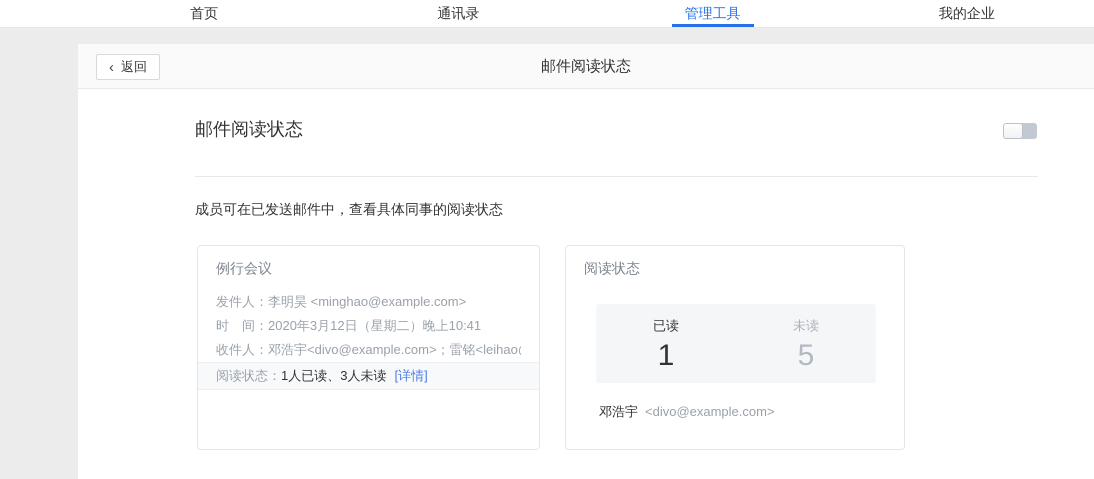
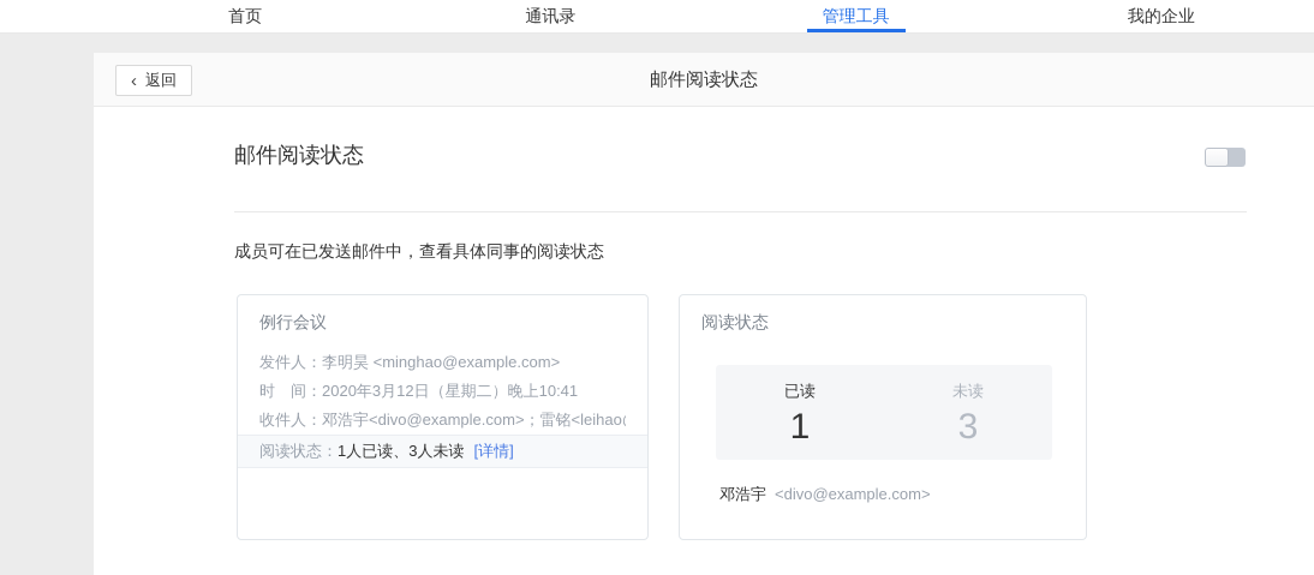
  首页
  通讯录
  管理工具
  我的企业
  ‹
  返回
  邮件阅读状态
  邮件阅读状态
  成员可在已发送邮件中，查看具体同事的阅读状态
  例行会议
  发件人：李明昊 <minghao@example.com>
  时 间：2020年3月12日（星期二）晚上10:41
  收件人：邓浩宇<divo@example.com>；雷铭<leihao
  阅读状态：1人已读、3人未读 [详情]
  阅读状态
  已读
  1
  未读
- 5
+ 3
  邓浩宇 <divo@example.com>
